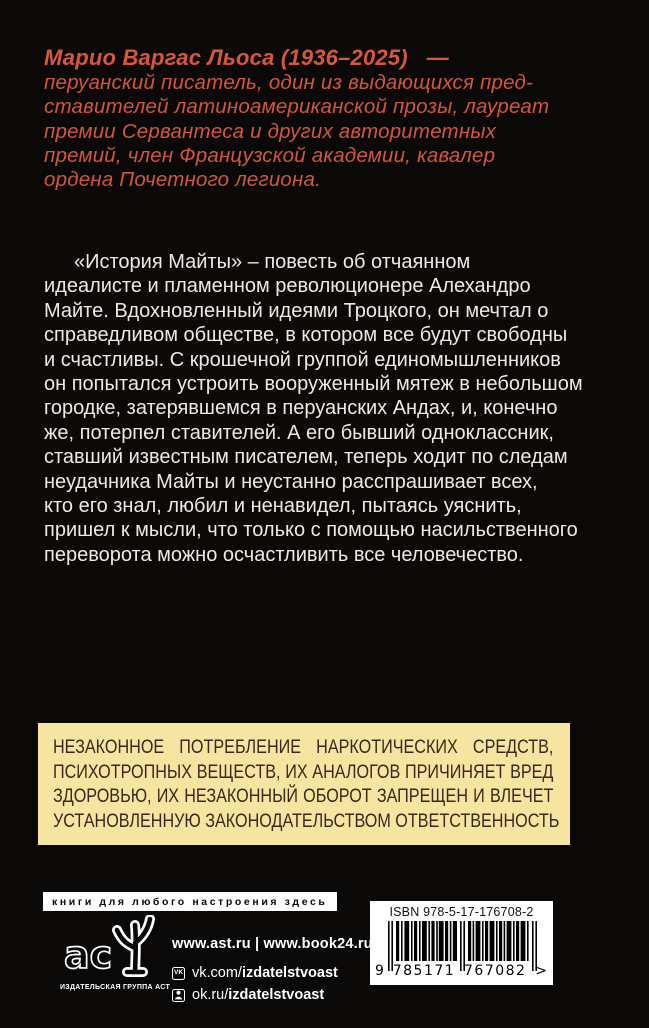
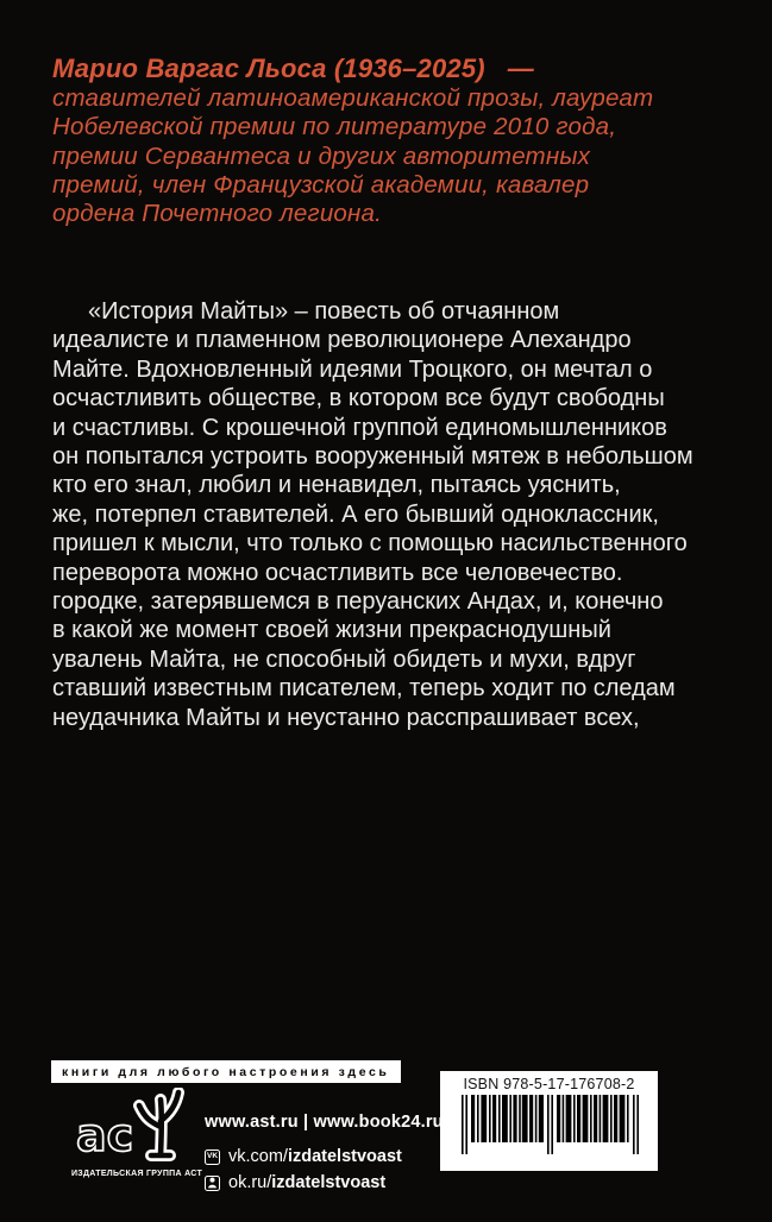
  Марио Варгас Льоса (1936–2025) —
- перуанский писатель, один из выдающихся пред-
  ставителей латиноамериканской прозы, лауреат
+ Нобелевской премии по литературе 2010 года,
  премии Сервантеса и других авторитетных
  премий, член Французской академии, кавалер
  ордена Почетного легиона.
  «История Майты» – повесть об отчаянном
  идеалисте и пламенном революционере Алехандро
  Майте. Вдохновленный идеями Троцкого, он мечтал о
- справедливом обществе, в котором все будут свободны
+ осчастливить обществе, в котором все будут свободны
  и счастливы. С крошечной группой единомышленников
  он попытался устроить вооруженный мятеж в небольшом
- городке, затерявшемся в перуанских Андах, и, конечно
+ кто его знал, любил и ненавидел, пытаясь уяснить,
  же, потерпел ставителей. А его бывший одноклассник,
- ставший известным писателем, теперь ходит по следам
+ пришел к мысли, что только с помощью насильственного
- неудачника Майты и неустанно расспрашивает всех,
+ переворота можно осчастливить все человечество.
- кто его знал, любил и ненавидел, пытаясь уяснить,
+ городке, затерявшемся в перуанских Андах, и, конечно
+ в какой же момент своей жизни прекраснодушный
+ увалень Майта, не способный обидеть и мухи, вдруг
- пришел к мысли, что только с помощью насильственного
+ ставший известным писателем, теперь ходит по следам
- переворота можно осчастливить все человечество.
+ неудачника Майты и неустанно расспрашивает всех,
- НЕЗАКОННОЕ ПОТРЕБЛЕНИЕ НАРКОТИЧЕСКИХ СРЕДСТВ,
- ПСИХОТРОПНЫХ ВЕЩЕСТВ, ИХ АНАЛОГОВ ПРИЧИНЯЕТ ВРЕД
- ЗДОРОВЬЮ, ИХ НЕЗАКОННЫЙ ОБОРОТ ЗАПРЕЩЕН И ВЛЕЧЕТ
- УСТАНОВЛЕННУЮ ЗАКОНОДАТЕЛЬСТВОМ ОТВЕТСТВЕННОСТЬ
  книги для любого настроения здесь
  ас
  www.ast.ru | www.book24.ru
  vk.com/
  izdatelstvoast
  ok.ru/
  izdatelstvoast
  ISBN 978-5-17-176708-2
- 9
- 785171
- 767082
- >
